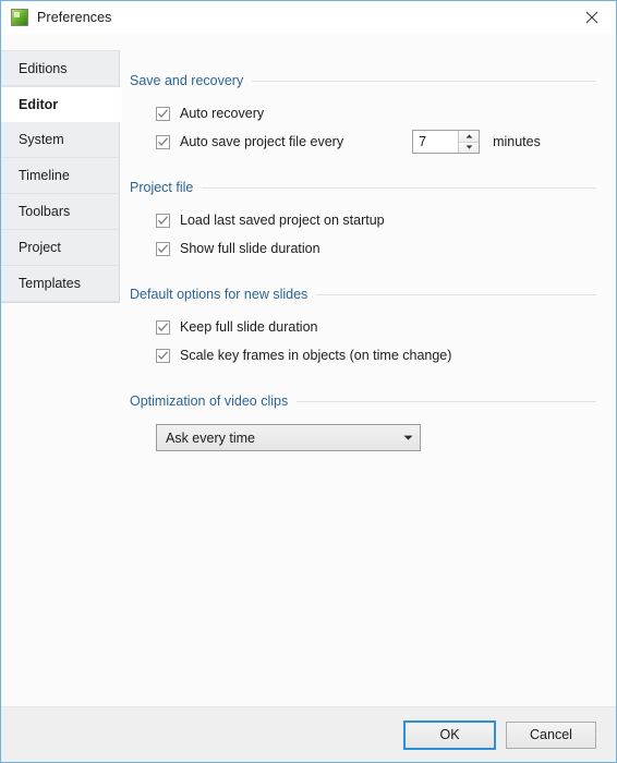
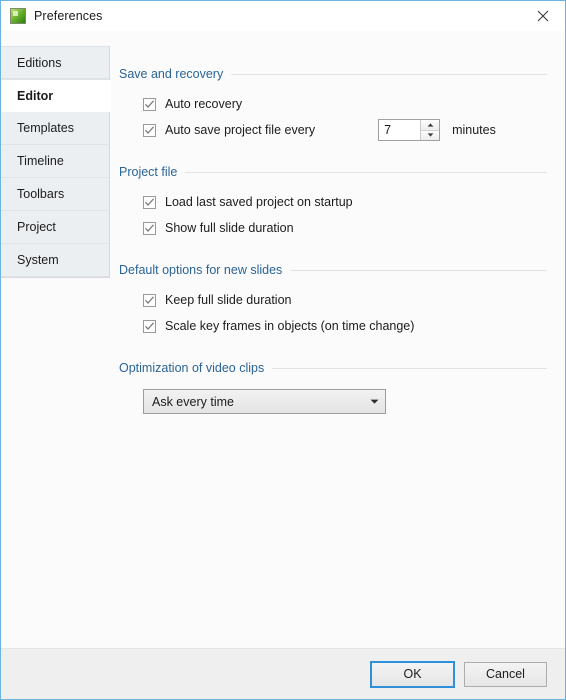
  Preferences
  Editions
  Editor
- System
+ Templates
  Timeline
  Toolbars
  Project
- Templates
+ System
  Save and recovery
  Auto recovery
  Auto save project file every
  7
  minutes
  Project file
  Load last saved project on startup
  Show full slide duration
  Default options for new slides
  Keep full slide duration
  Scale key frames in objects (on time change)
  Optimization of video clips
  Ask every time
  OK
  Cancel
